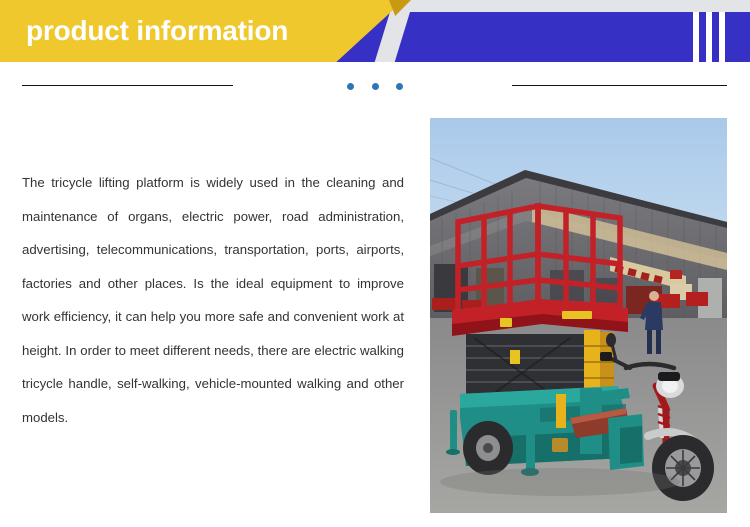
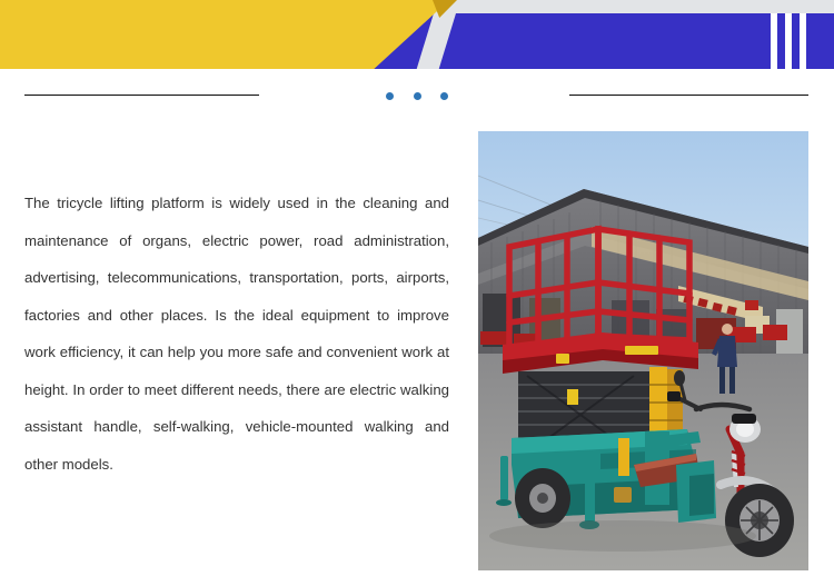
- product information
- The tricycle lifting platform is widely used in the cleaning and maintenance of organs, electric power, road administration, advertising, telecommunications, transportation, ports, airports, factories and other places. Is the ideal equipment to improve work efficiency, it can help you more safe and convenient work at height. In order to meet different needs, there are electric walking tricycle handle, self-walking, vehicle-mounted walking and other models.
+ The tricycle lifting platform is widely used in the cleaning and maintenance of organs, electric power, road administration, advertising, telecommunications, transportation, ports, airports, factories and other places. Is the ideal equipment to improve work efficiency, it can help you more safe and convenient work at height. In order to meet different needs, there are electric walking assistant handle, self-walking, vehicle-mounted walking and other models.
